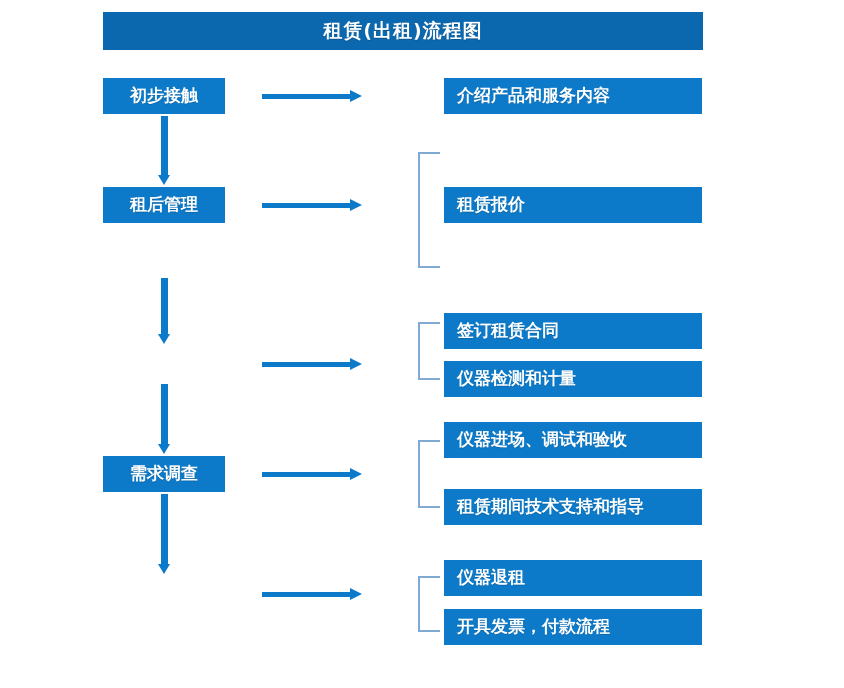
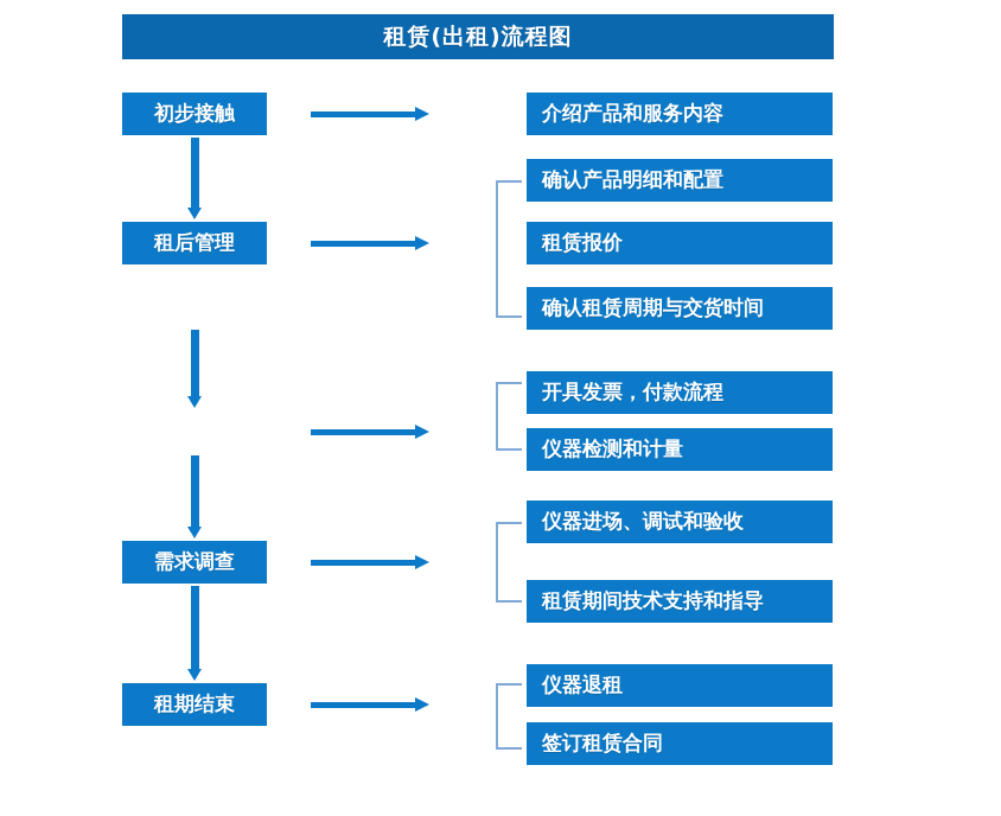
  租赁(出租)流程图
  初步接触
  租后管理
  需求调查
+ 租期结束
  介绍产品和服务内容
+ 确认产品明细和配置
  租赁报价
+ 确认租赁周期与交货时间
- 签订租赁合同
+ 开具发票，付款流程
  仪器检测和计量
  仪器进场、调试和验收
  租赁期间技术支持和指导
  仪器退租
- 开具发票，付款流程
+ 签订租赁合同
